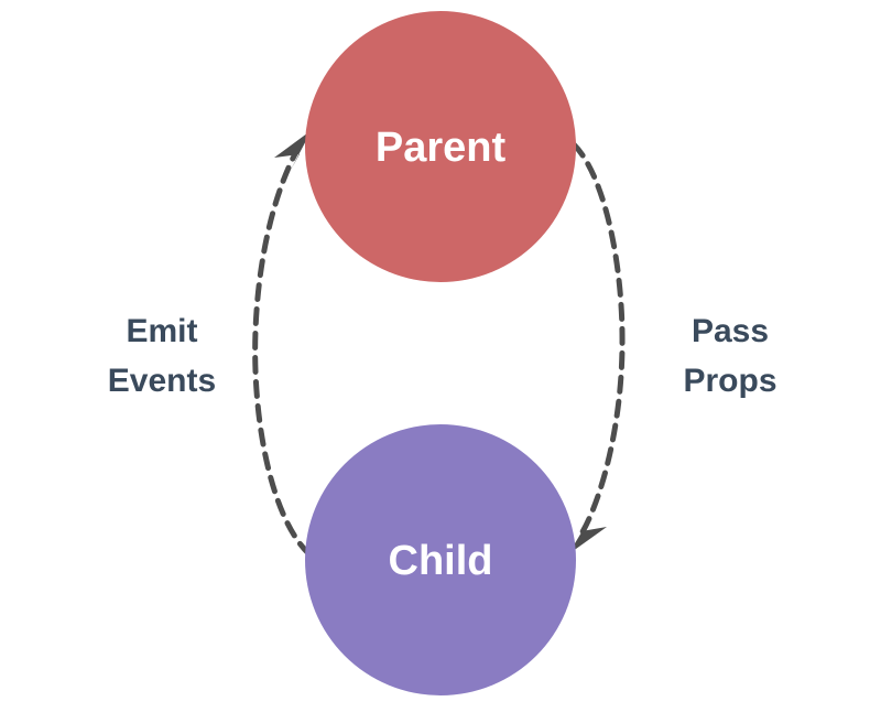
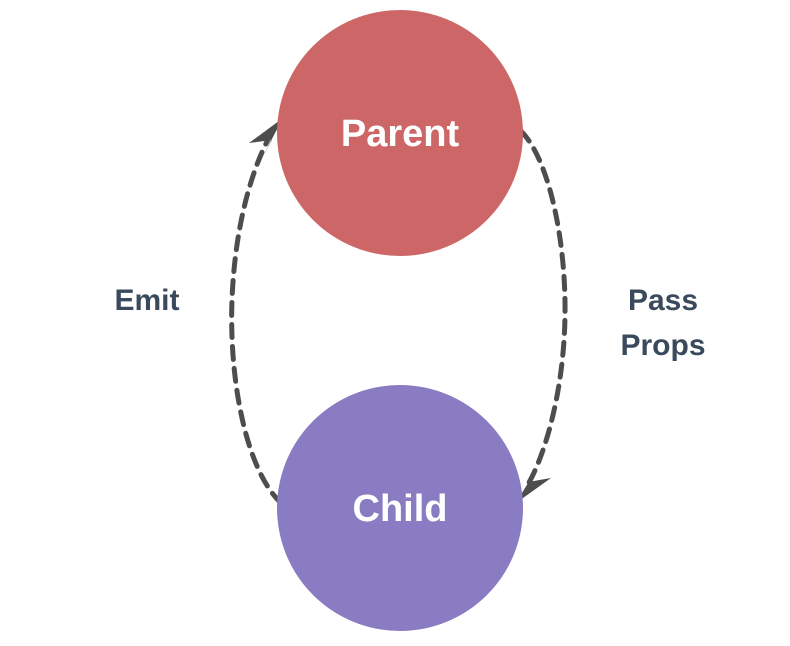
  Parent
  Child
  Emit
- Events
  Pass
  Props
